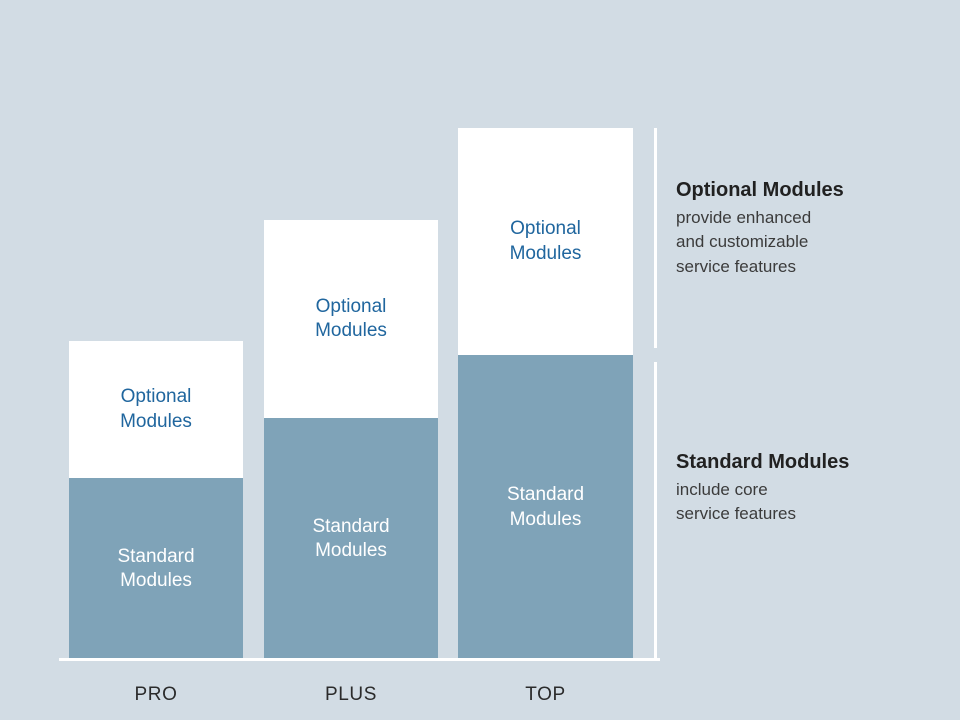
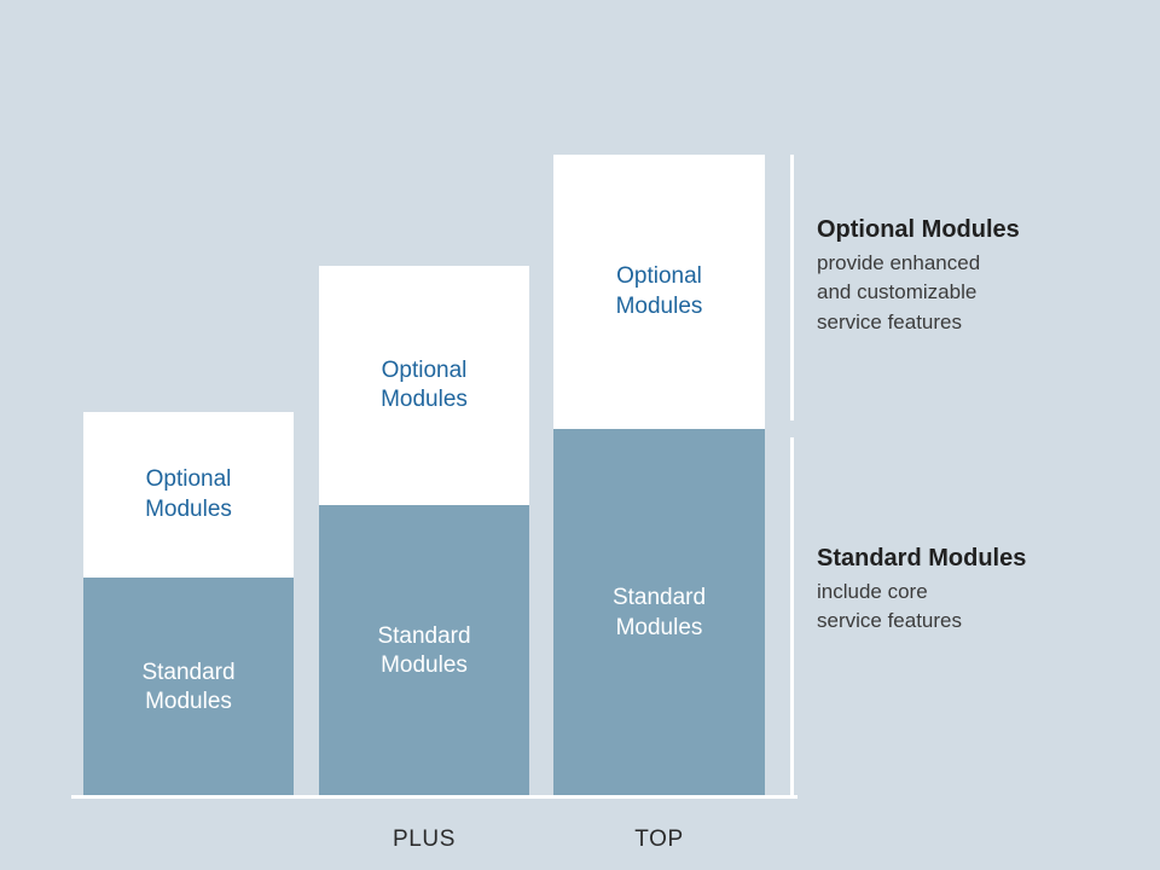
  Optional
  Modules
  Standard
  Modules
  Optional
  Modules
  Standard
  Modules
  Optional
  Modules
  Standard
  Modules
- PRO
  PLUS
  TOP
  Optional Modules
  provide enhanced
  and customizable
  service features
  Standard Modules
  include core
  service features
